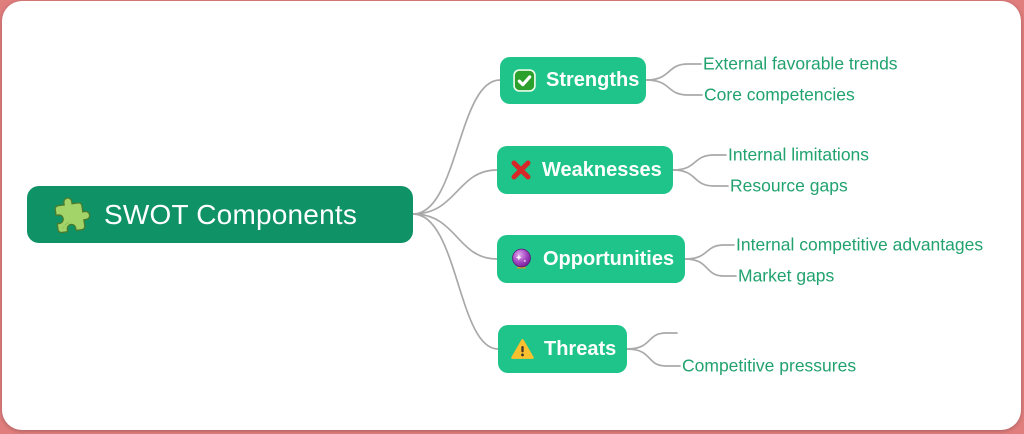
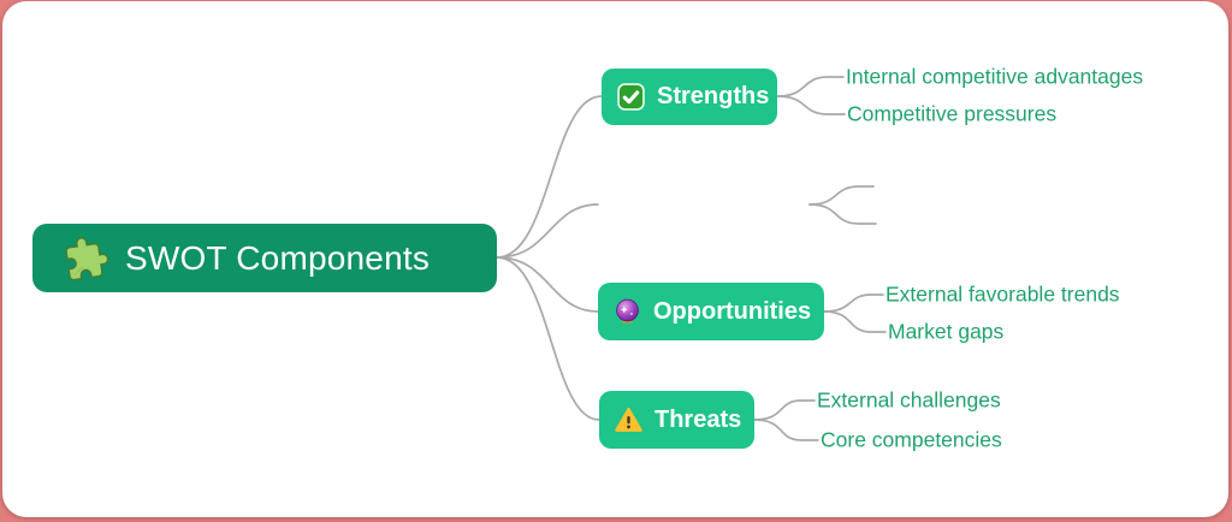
  SWOT Components
  Strengths
- External favorable trends
+ Internal competitive advantages
- Core competencies
+ Competitive pressures
- Weaknesses
- Internal limitations
- Resource gaps
  Opportunities
- Internal competitive advantages
+ External favorable trends
  Market gaps
  Threats
+ External challenges
- Competitive pressures
+ Core competencies
